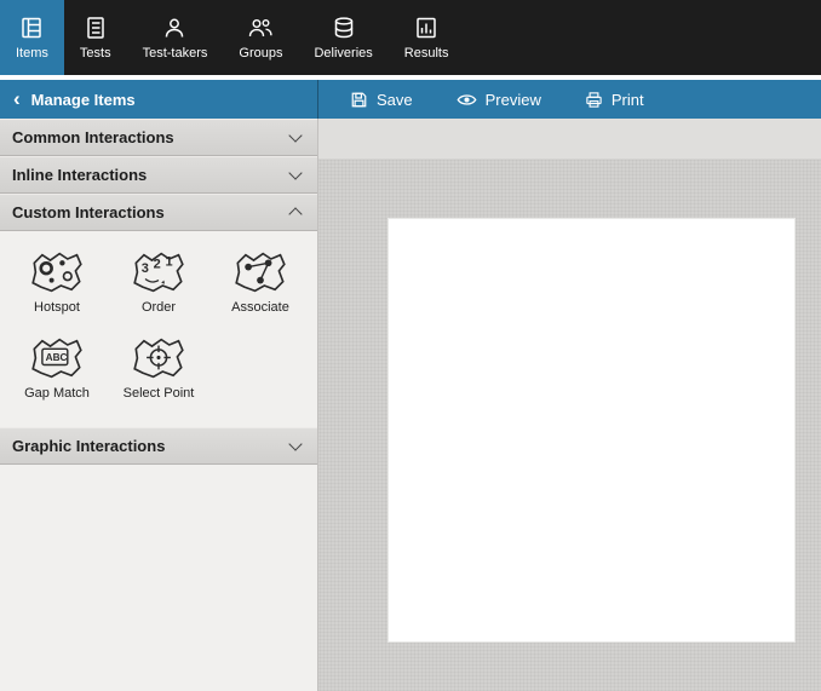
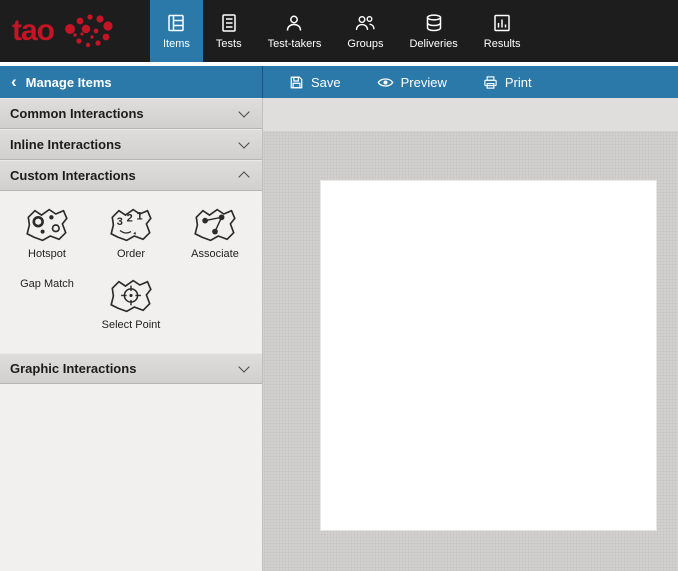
+ tao
  Items
  Tests
  Test-takers
  Groups
  Deliveries
  Results
  ‹
  Manage Items
  Save
  Preview
  Print
  Common Interactions
  Inline Interactions
  Custom Interactions
  Hotspot
  3
  2
  1
  Order
  Associate
- ABC
  Gap Match
  Select Point
  Graphic Interactions
